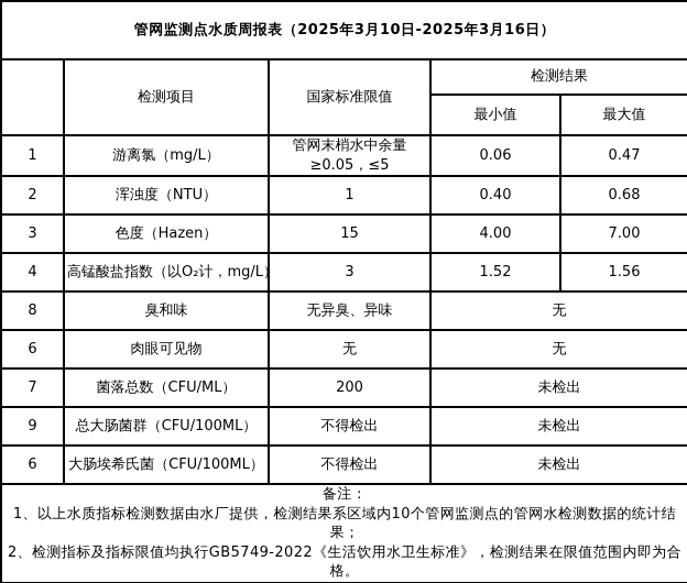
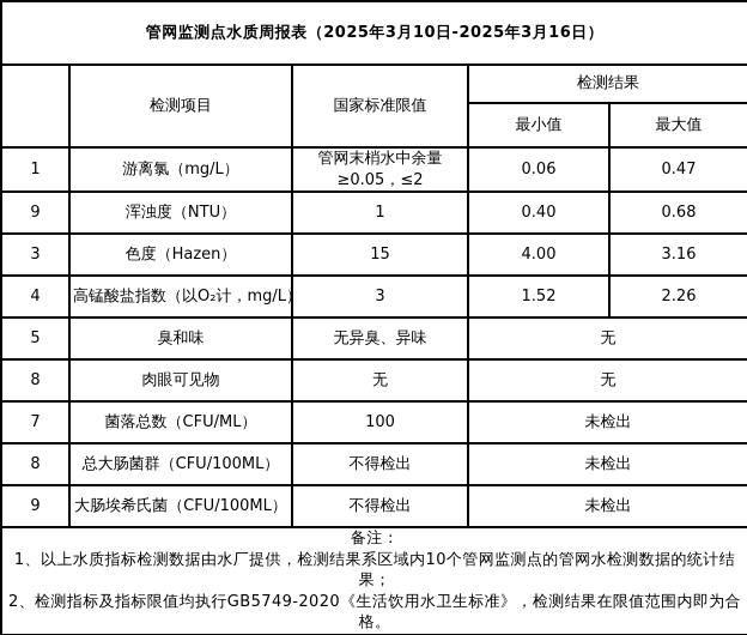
  管网监测点水质周报表（2025年3月10日-2025年3月16日）
  	检测项目	国家标准限值	检测结果
  最小值	最大值
- 1	游离氯（mg/L）	管网末梢水中余量≥0.05，≤5	0.06	0.47
+ 1	游离氯（mg/L）	管网末梢水中余量≥0.05，≤2	0.06	0.47
- 2	浑浊度（NTU）	1	0.40	0.68
+ 9	浑浊度（NTU）	1	0.40	0.68
- 3	色度（Hazen）	15	4.00	7.00
+ 3	色度（Hazen）	15	4.00	3.16
- 4	高锰酸盐指数（以O₂计，mg/L	3	1.52	1.56
+ 4	高锰酸盐指数（以O₂计，mg/L	3	1.52	2.26
- 8	臭和味	无异臭、异味	无
+ 5	臭和味	无异臭、异味	无
- 6	肉眼可见物	无	无
+ 8	肉眼可见物	无	无
- 7	菌落总数（CFU/ML）	200	未检出
+ 7	菌落总数（CFU/ML）	100	未检出
- 9	总大肠菌群（CFU/100ML）	不得检出	未检出
+ 8	总大肠菌群（CFU/100ML）	不得检出	未检出
- 6	大肠埃希氏菌（CFU/100ML）	不得检出	未检出
+ 9	大肠埃希氏菌（CFU/100ML）	不得检出	未检出
- 备注： 1、以上水质指标检测数据由水厂提供，检测结果系区域内10个管网监测点的管网水检测数据的统计结果； 2、检测指标及指标限值均执行GB5749-2022《生活饮用水卫生标准》，检测结果在限值范围内即为合格。
+ 备注： 1、以上水质指标检测数据由水厂提供，检测结果系区域内10个管网监测点的管网水检测数据的统计结果； 2、检测指标及指标限值均执行GB5749-2020《生活饮用水卫生标准》，检测结果在限值范围内即为合格。
